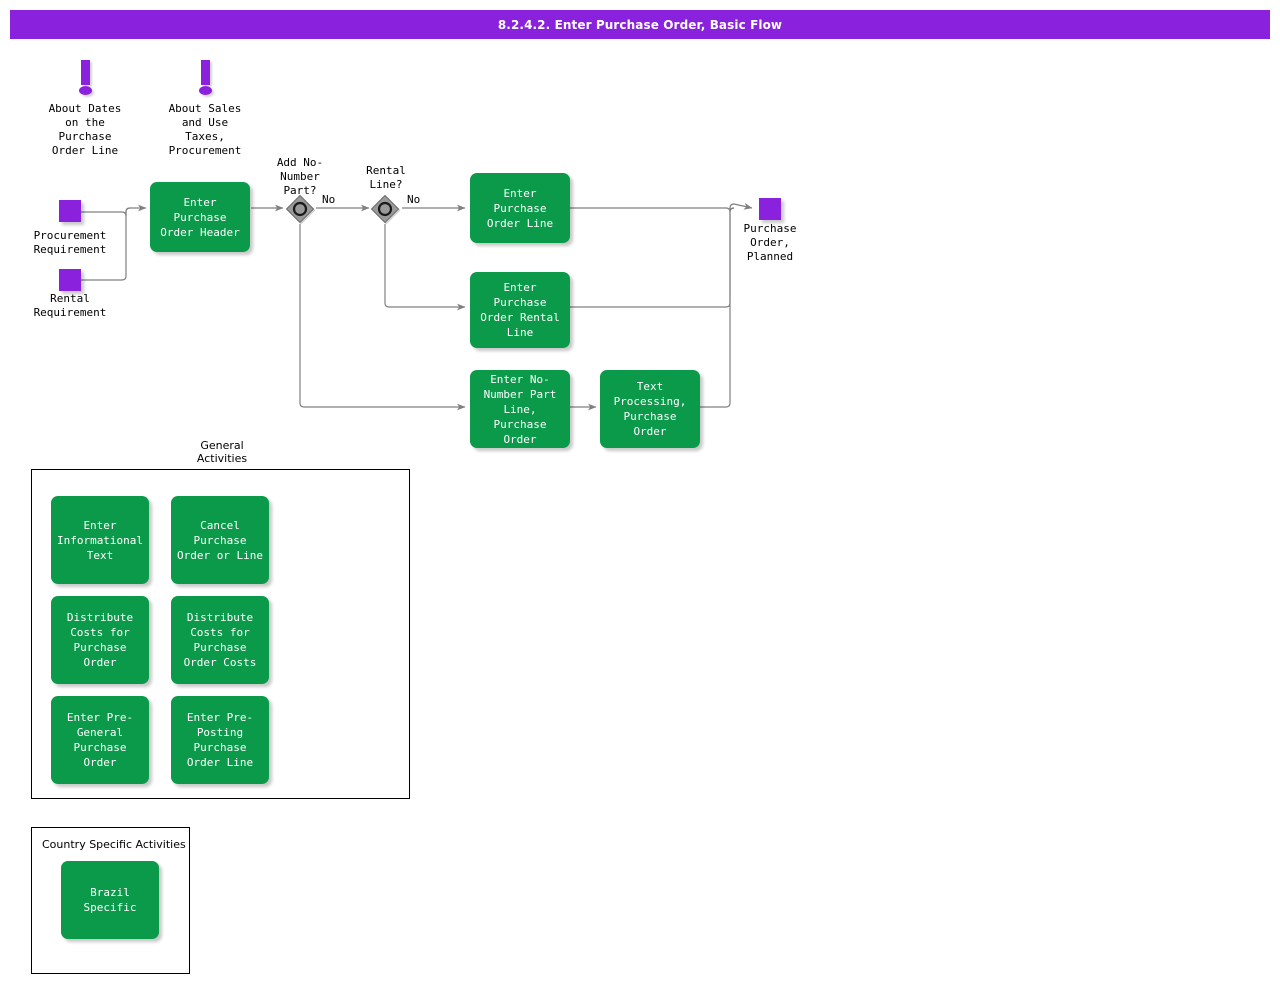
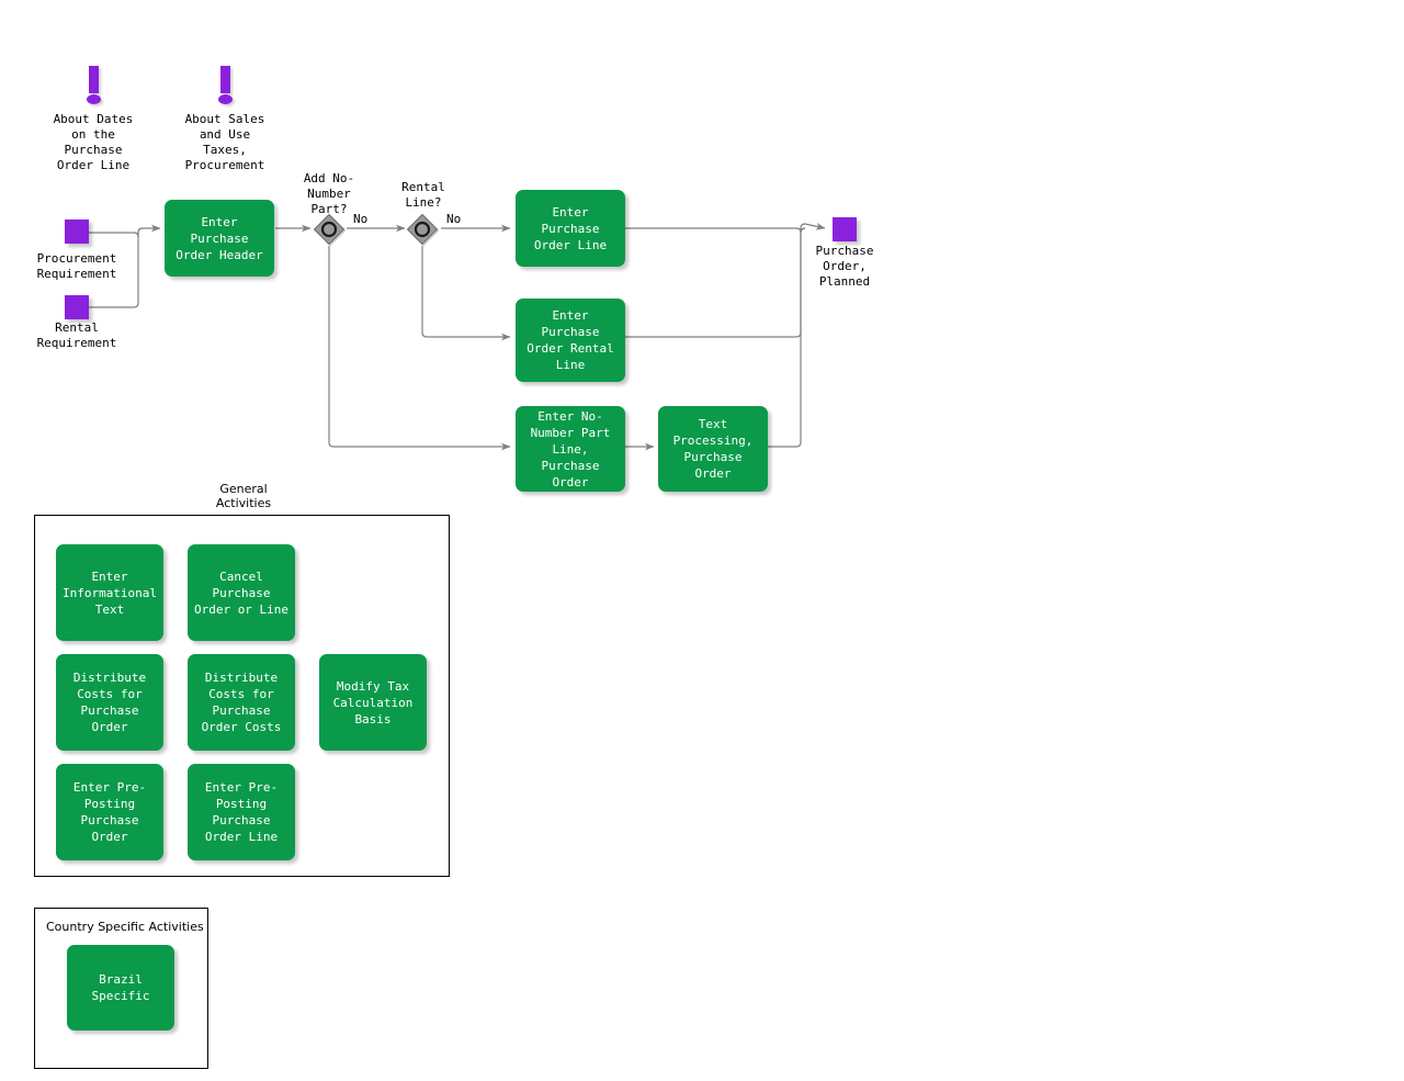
- 8.2.4.2. Enter Purchase Order, Basic Flow
  About Dates
  on the
  Purchase
  Order Line
  About Sales
  and Use
  Taxes,
  Procurement
  Procurement
  Requirement
  Rental
  Requirement
  Purchase
  Order,
  Planned
  Add No-
  Number
  Part?
  No
  Rental
  Line?
  No
  Enter Purchase Order Header
  Enter Purchase Order Line
  Enter Purchase Order Rental Line
  Enter No- Number Part Line, Purchase Order
  Text Processing, Purchase Order
  General
  Activities
  Enter Informational Text
  Cancel Purchase Order or Line
  Distribute Costs for Purchase Order
  Distribute Costs for Purchase Order Costs
+ Modify Tax Calculation Basis
- Enter Pre- General Purchase Order
+ Enter Pre- Posting Purchase Order
  Enter Pre- Posting Purchase Order Line
  Country Specific Activities
  Brazil Specific
